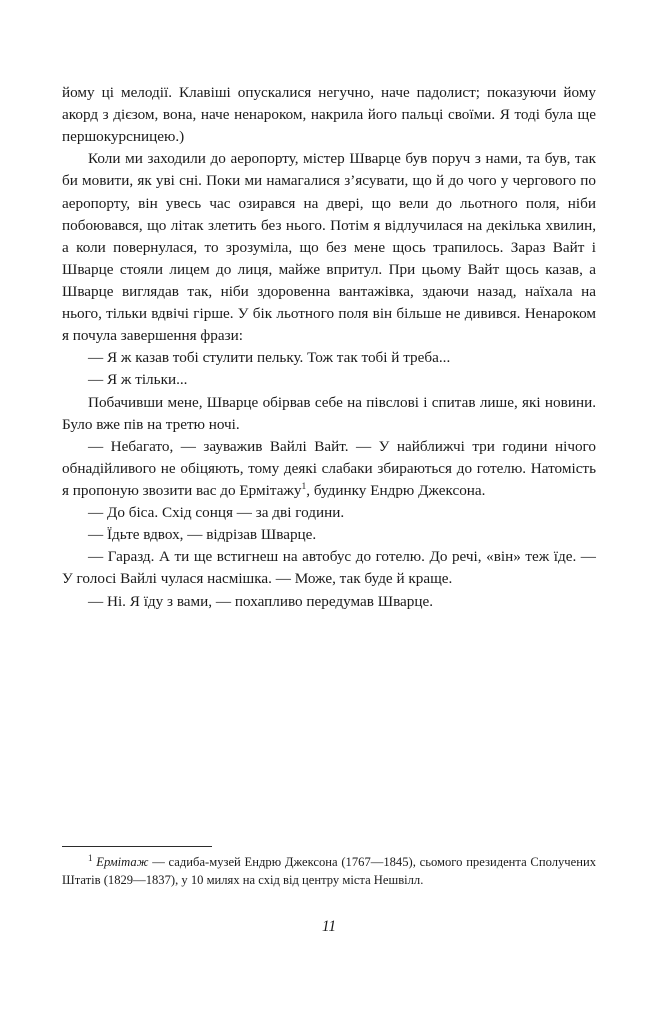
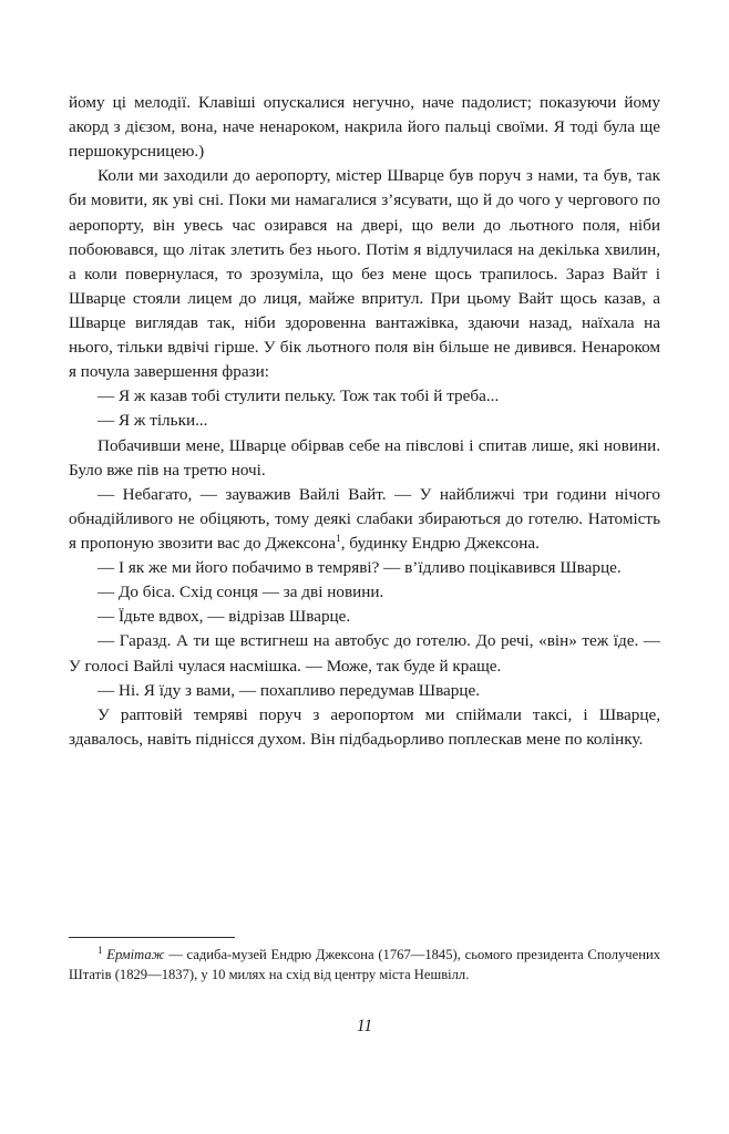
  йому ці мелодії. Клавіші опускалися негучно, наче падолист; показуючи йому акорд з дієзом, вона, наче ненароком, накрила його пальці своїми. Я тоді була ще першокурсницею.)
  Коли ми заходили до аеропорту, містер Шварце був поруч з нами, та був, так би мовити, як уві сні. Поки ми намагалися з’ясувати, що й до чого у чергового по аеропорту, він увесь час озирався на двері, що вели до льотного поля, ніби побоювався, що літак злетить без нього. Потім я відлучилася на декілька хвилин, а коли повернулася, то зрозуміла, що без мене щось трапилось. Зараз Вайт і Шварце стояли лицем до лиця, майже впритул. При цьому Вайт щось казав, а Шварце виглядав так, ніби здоровенна вантажівка, здаючи назад, наїхала на нього, тільки вдвічі гірше. У бік льотного поля він більше не дивився. Ненароком я почула завершення фрази:
  — Я ж казав тобі стулити пельку. Тож так тобі й треба...
  — Я ж тільки...
  Побачивши мене, Шварце обірвав себе на півслові і спитав лише, які новини. Було вже пів на третю ночі.
- — Небагато, — зауважив Вайлі Вайт. — У найближчі три години нічого обнадійливого не обіцяють, тому деякі слабаки збираються до готелю. Натомість я пропоную звозити вас до Ермітажу1, будинку Ендрю Джексона.
+ — Небагато, — зауважив Вайлі Вайт. — У найближчі три години нічого обнадійливого не обіцяють, тому деякі слабаки збираються до готелю. Натомість я пропоную звозити вас до Джексона1, будинку Ендрю Джексона.
+ — І як же ми його побачимо в темряві? — в’їдливо поцікавився Шварце.
- — До біса. Схід сонця — за дві години.
+ — До біса. Схід сонця — за дві новини.
  — Їдьте вдвох, — відрізав Шварце.
  — Гаразд. А ти ще встигнеш на автобус до готелю. До речі, «він» теж їде. — У голосі Вайлі чулася насмішка. — Може, так буде й краще.
  — Ні. Я їду з вами, — похапливо передумав Шварце.
+ У раптовій темряві поруч з аеропортом ми спіймали таксі, і Шварце, здавалось, навіть піднісся духом. Він підбадьорливо поплескав мене по колінку.
  1 Ермітаж — садиба-музей Ендрю Джексона (1767—1845), сьомого президента Сполучених Штатів (1829—1837), у 10 милях на схід від центру міста Нешвілл.
  11
